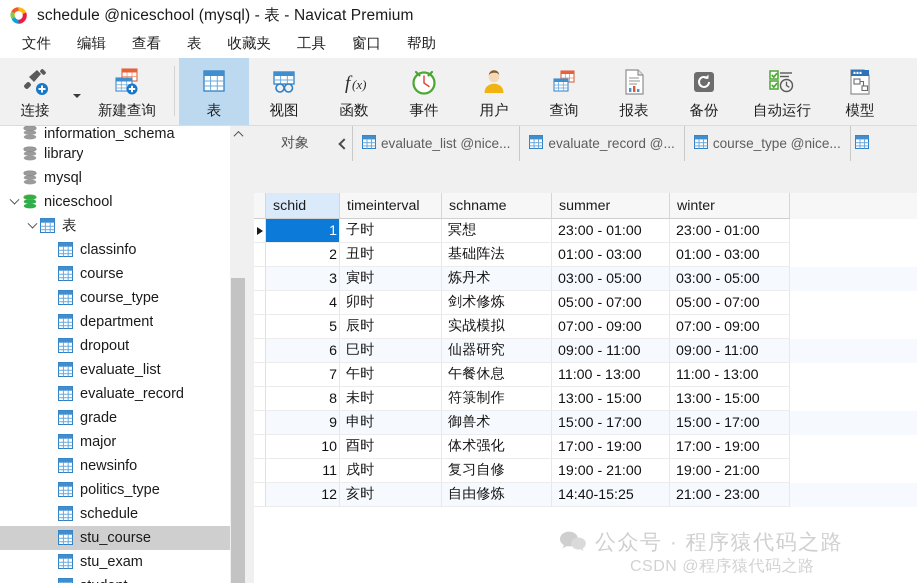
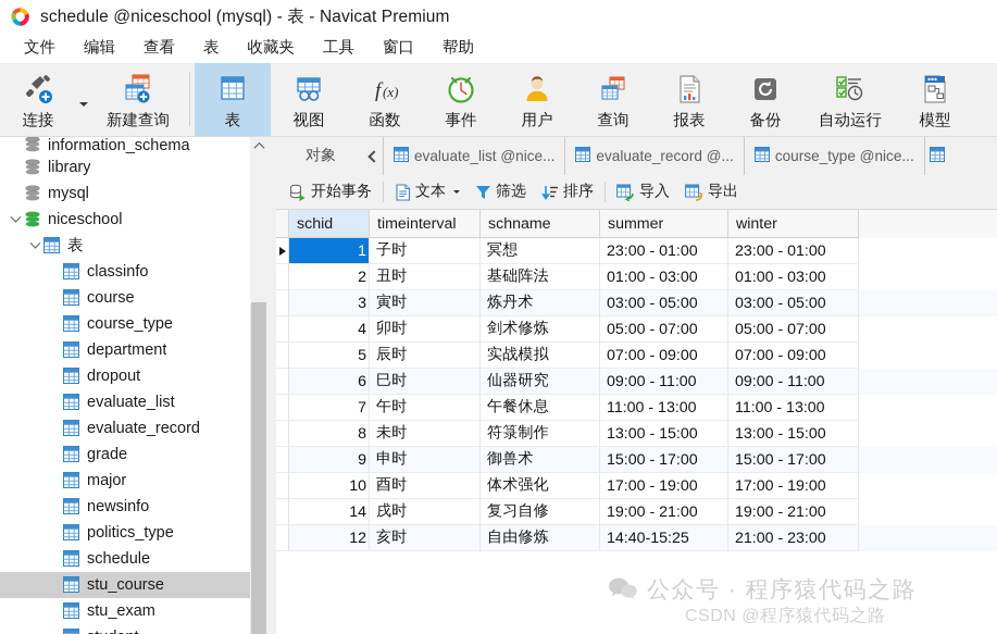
  schedule @niceschool (mysql) - 表 - Navicat Premium
  文件
  编辑
  查看
  表
  收藏夹
  工具
  窗口
  帮助
  连接
  新建查询
  表
  视图
  f
  (x)
  函数
  事件
  用户
  查询
  报表
  备份
  自动运行
  模型
  information_schema
  library
  mysql
  niceschool
  表
  classinfo
  course
  course_type
  department
  dropout
  evaluate_list
  evaluate_record
  grade
  major
  newsinfo
  politics_type
  schedule
  stu_course
  stu_exam
  对象
  evaluate_list @nice...
  evaluate_record @...
  course_type @nice...
+ 开始事务
+ 文本
+ 筛选
+ 排序
+ 导入
+ 导出
  schid
  timeinterval
  schname
  summer
  winter
  1
  子时
  冥想
  23:00 - 01:00
  23:00 - 01:00
  2
  丑时
  基础阵法
  01:00 - 03:00
  01:00 - 03:00
  3
  寅时
  炼丹术
  03:00 - 05:00
  03:00 - 05:00
  4
  卯时
  剑术修炼
  05:00 - 07:00
  05:00 - 07:00
  5
  辰时
  实战模拟
  07:00 - 09:00
  07:00 - 09:00
  6
  巳时
  仙器研究
  09:00 - 11:00
  09:00 - 11:00
  7
  午时
  午餐休息
  11:00 - 13:00
  11:00 - 13:00
  8
  未时
  符箓制作
  13:00 - 15:00
  13:00 - 15:00
  9
  申时
  御兽术
  15:00 - 17:00
  15:00 - 17:00
  10
  酉时
  体术强化
  17:00 - 19:00
  17:00 - 19:00
- 11
+ 14
  戌时
  复习自修
  19:00 - 21:00
  19:00 - 21:00
  12
  亥时
  自由修炼
  14:40-15:25
  21:00 - 23:00
  公众号 · 程序猿代码之路
  CSDN @程序猿代码之路
